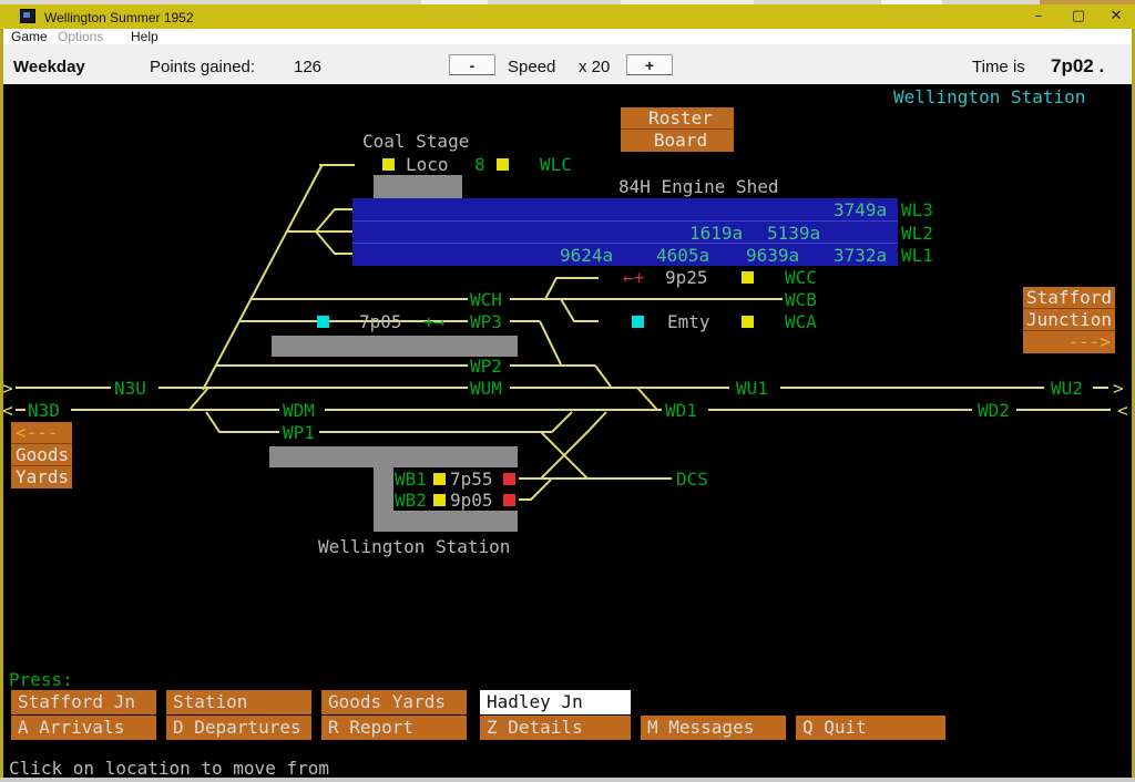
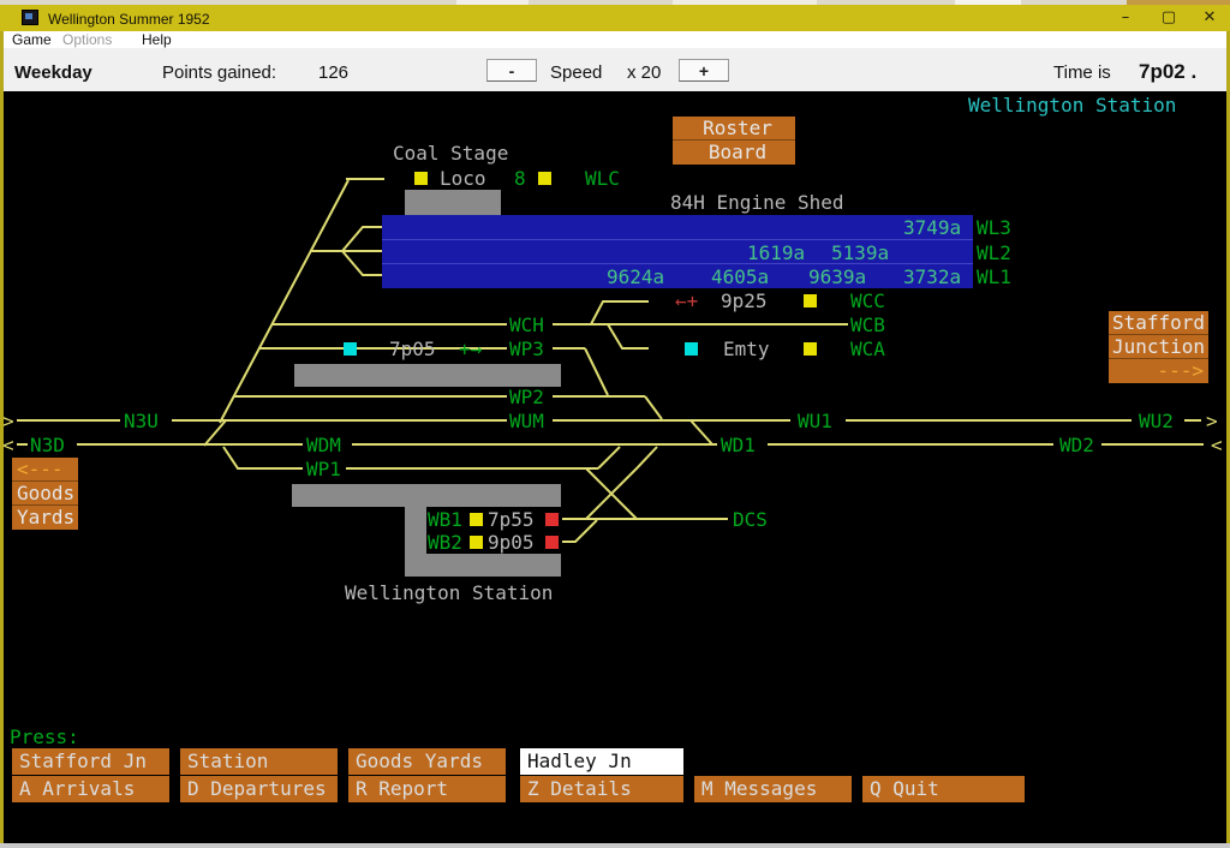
  Wellington Summer 1952
  –
  ▢
  ✕
  Game
  Options
  Help
  Weekday
  Points gained:
  126
  -
  Speed
  x 20
  +
  Time is
  7p02 .
  3749a
  1619a
  5139a
  9624a
  4605a
  9639a
  3732a
  Wellington Station
  Coal Stage
  Loco
  8
  84H Engine Shed
  Wellington Station
  Roster
  Board
  Stafford
  Junction
  --->
  <---
  Goods
  Yards
  N3U
  N3D
  WUM
  WDM
  WP1
  WP2
  WP3
  WCH
  WCC
  WCB
  WCA
  WL3
  WL2
  WL1
  WLC
  WU1
  WU2
  WD1
  WD2
  DCS
  WB1
  WB2
  >
  <
  >
  <
  ←+
  9p25
  7p05
  +→
  Emty
  7p55
  9p05
  Press:
  Stafford Jn
  Station
  Goods Yards
  Hadley Jn
  A Arrivals
  D Departures
  R Report
  Z Details
  M Messages
  Q Quit
- Click on location to move from
